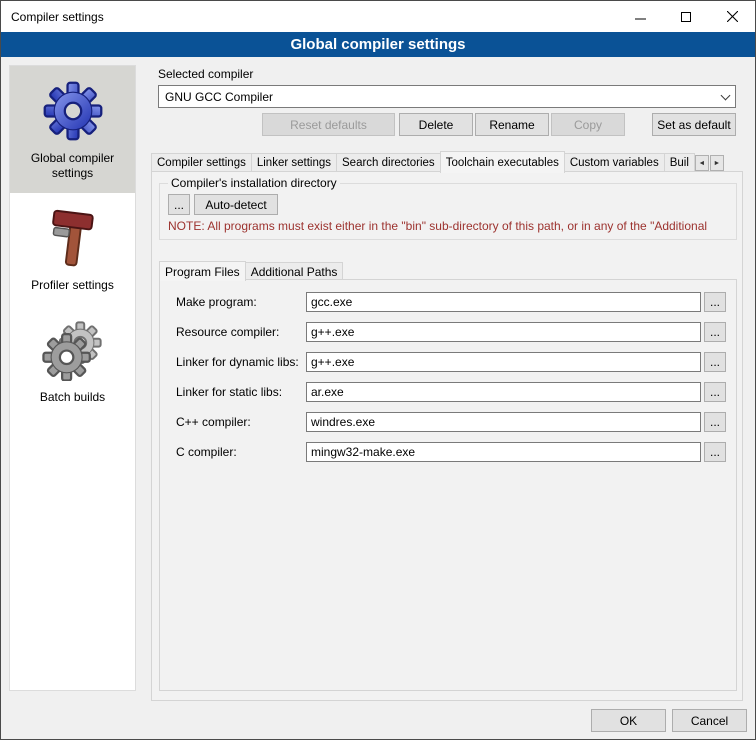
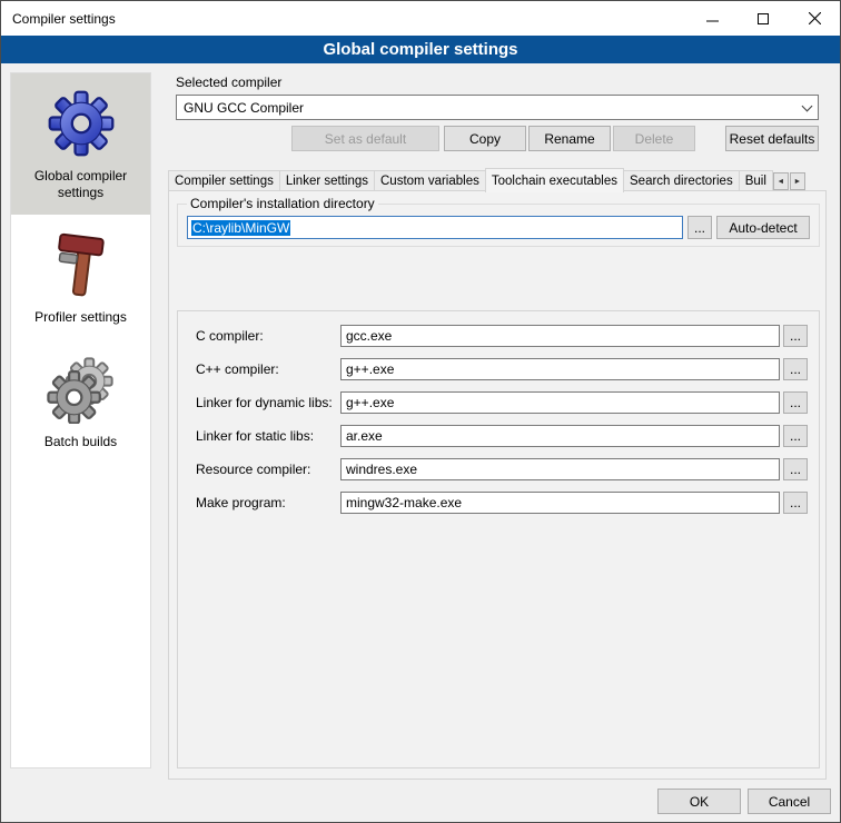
  Compiler settings
  Global compiler settings
  Global compiler settings
  Profiler settings
  Batch builds
  Selected compiler
  GNU GCC Compiler
- Reset defaults
+ Set as default
- Delete
+ Copy
  Rename
- Copy
+ Delete
- Set as default
+ Reset defaults
  Compiler settings
  Linker settings
- Search directories
+ Custom variables
  Toolchain executables
- Custom variables
+ Search directories
  Buil
  Compiler's installation directory
+ C:\raylib\MinGW
  ...
  Auto-detect
- NOTE: All programs must exist either in the "bin" sub-directory of this path, or in any of the "Additional
- Program Files
- Additional Paths
- Make program:
+ C compiler:
  gcc.exe
  ...
- Resource compiler:
+ C++ compiler:
  g++.exe
  ...
  Linker for dynamic libs:
  g++.exe
  ...
  Linker for static libs:
  ar.exe
  ...
- C++ compiler:
+ Resource compiler:
  windres.exe
  ...
- C compiler:
+ Make program:
  mingw32-make.exe
  ...
  OK
  Cancel
